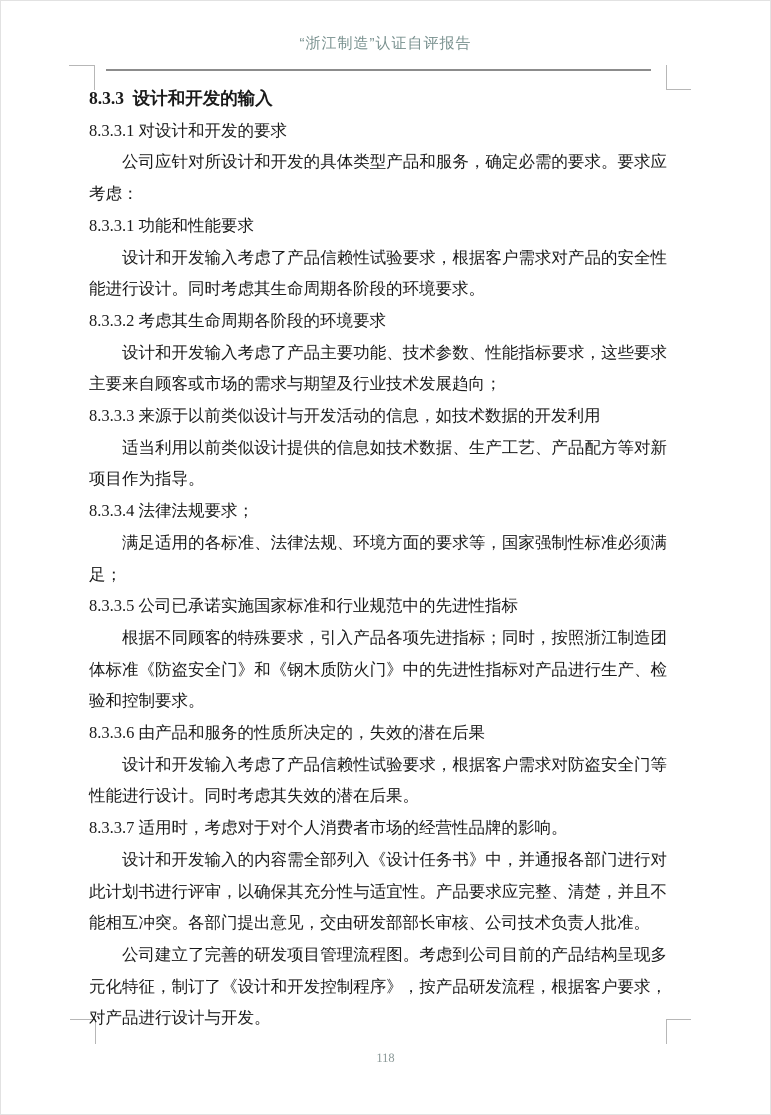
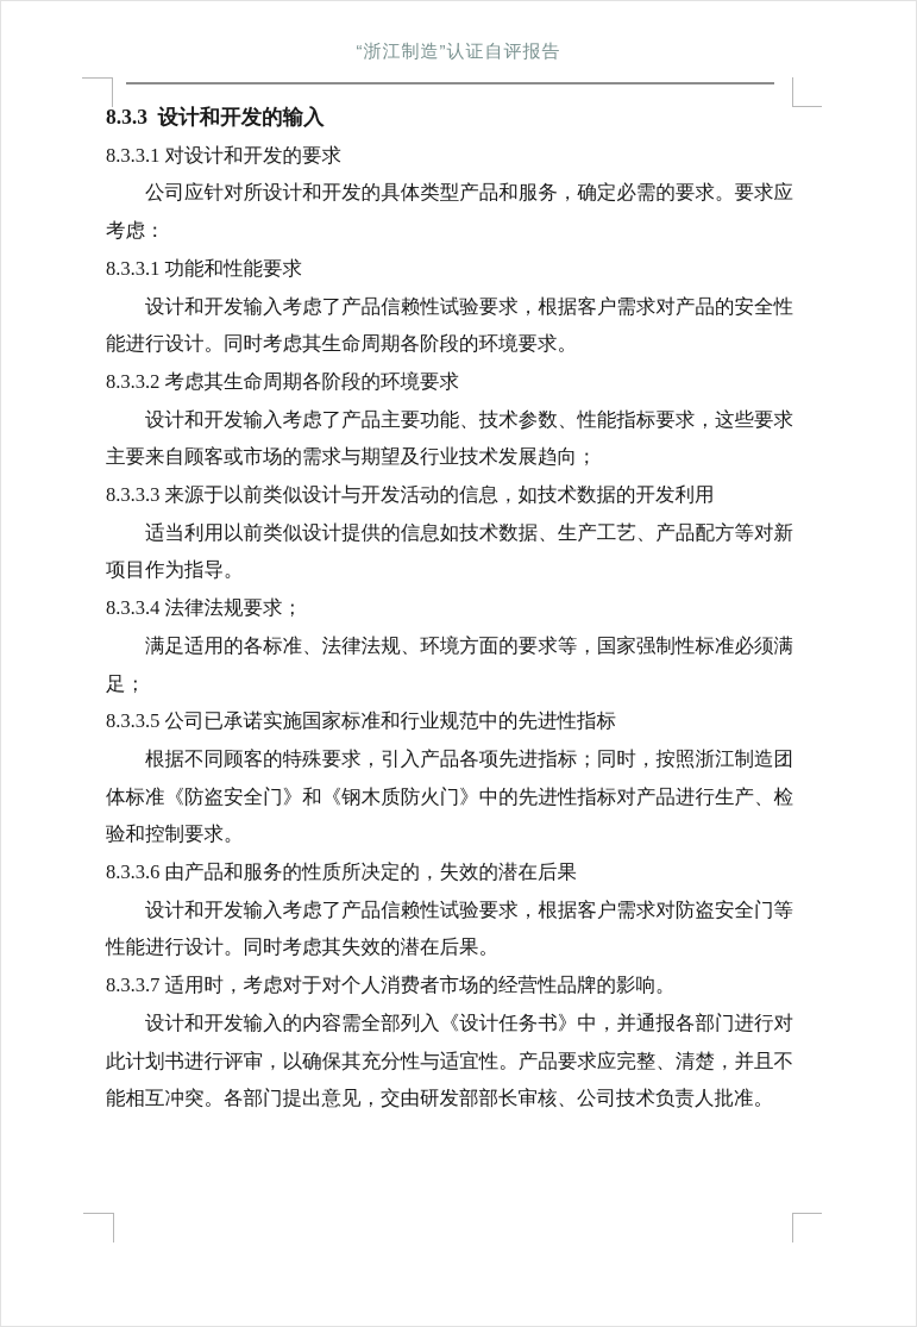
  “浙江制造”认证自评报告
  8.3.3 设计和开发的输入
  8.3.3.1 对设计和开发的要求
  公司应针对所设计和开发的具体类型产品和服务，确定必需的要求。要求应考虑：
  8.3.3.1 功能和性能要求
  设计和开发输入考虑了产品信赖性试验要求，根据客户需求对产品的安全性能进行设计。同时考虑其生命周期各阶段的环境要求。
  8.3.3.2 考虑其生命周期各阶段的环境要求
  设计和开发输入考虑了产品主要功能、技术参数、性能指标要求，这些要求主要来自顾客或市场的需求与期望及行业技术发展趋向；
  8.3.3.3 来源于以前类似设计与开发活动的信息，如技术数据的开发利用
  适当利用以前类似设计提供的信息如技术数据、生产工艺、产品配方等对新项目作为指导。
  8.3.3.4 法律法规要求；
  满足适用的各标准、法律法规、环境方面的要求等，国家强制性标准必须满足；
  8.3.3.5 公司已承诺实施国家标准和行业规范中的先进性指标
  根据不同顾客的特殊要求，引入产品各项先进指标；同时，按照浙江制造团体标准《防盗安全门》和《钢木质防火门》中的先进性指标对产品进行生产、检验和控制要求。
  8.3.3.6 由产品和服务的性质所决定的，失效的潜在后果
  设计和开发输入考虑了产品信赖性试验要求，根据客户需求对防盗安全门等性能进行设计。同时考虑其失效的潜在后果。
  8.3.3.7 适用时，考虑对于对个人消费者市场的经营性品牌的影响。
  设计和开发输入的内容需全部列入《设计任务书》中，并通报各部门进行对此计划书进行评审，以确保其充分性与适宜性。产品要求应完整、清楚，并且不能相互冲突。各部门提出意见，交由研发部部长审核、公司技术负责人批准。
- 公司建立了完善的研发项目管理流程图。考虑到公司目前的产品结构呈现多元化特征，制订了《设计和开发控制程序》，按产品研发流程，根据客户要求，对产品进行设计与开发。
- 118
